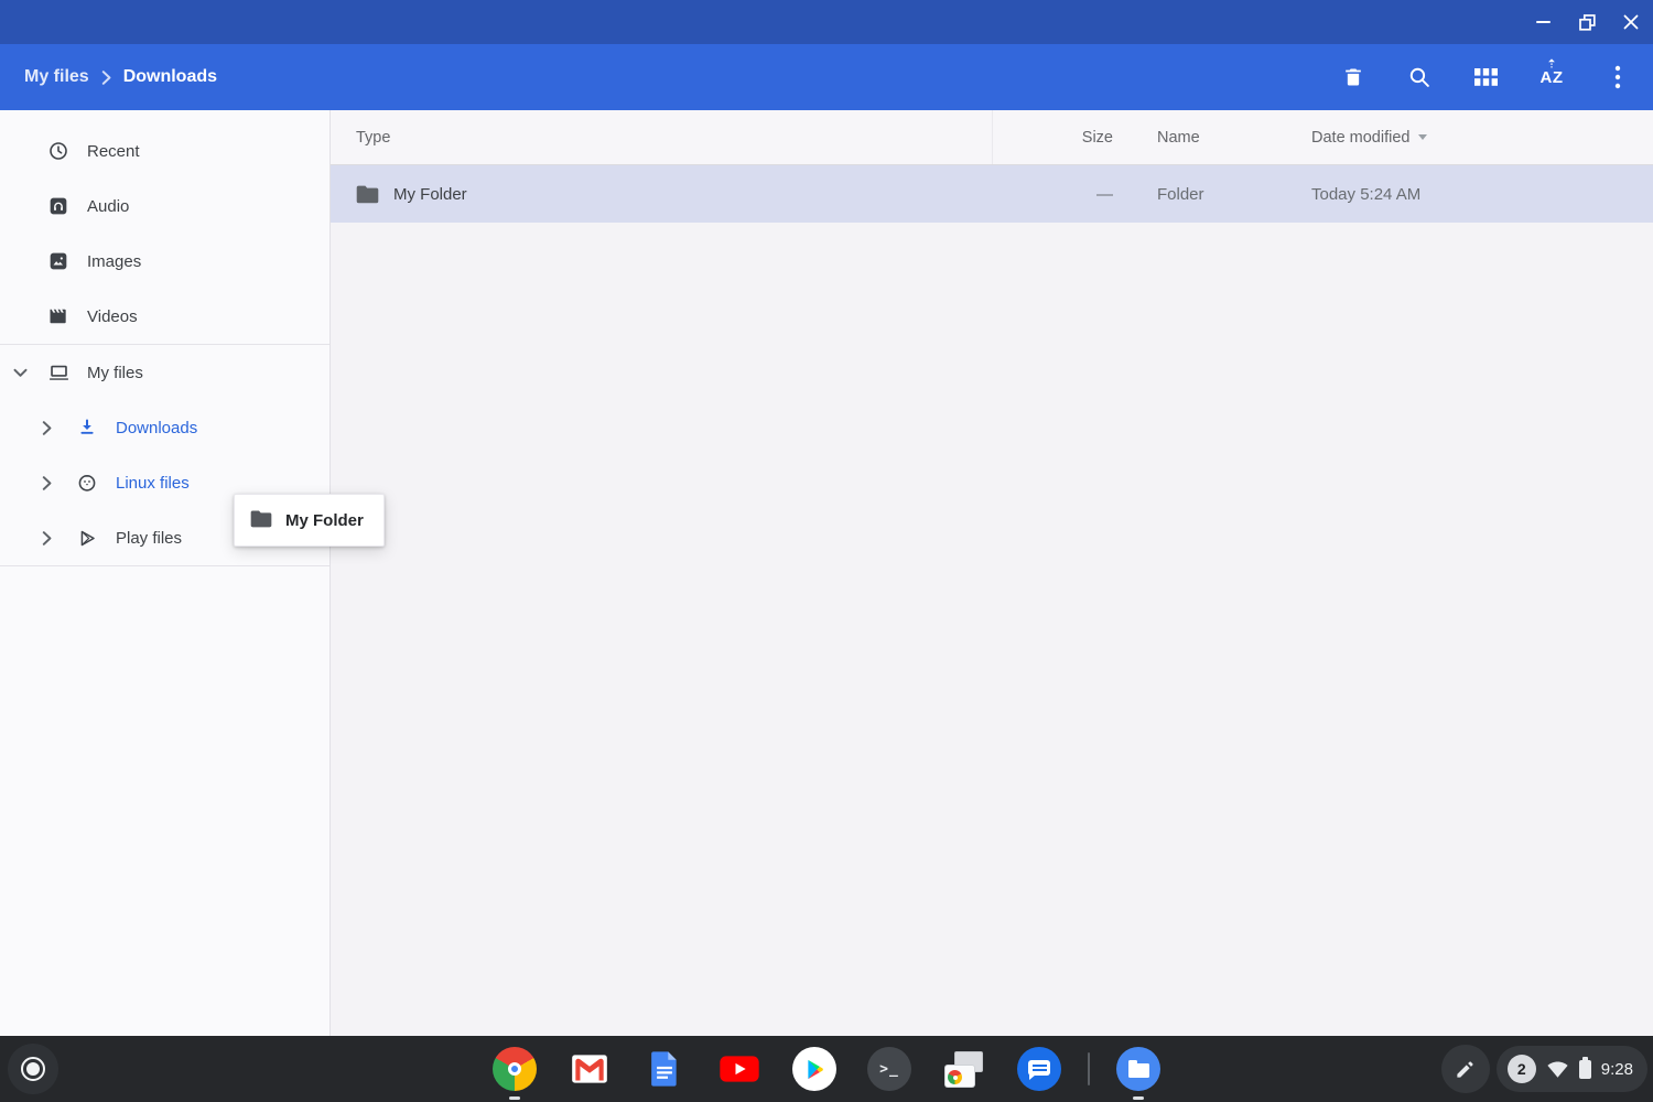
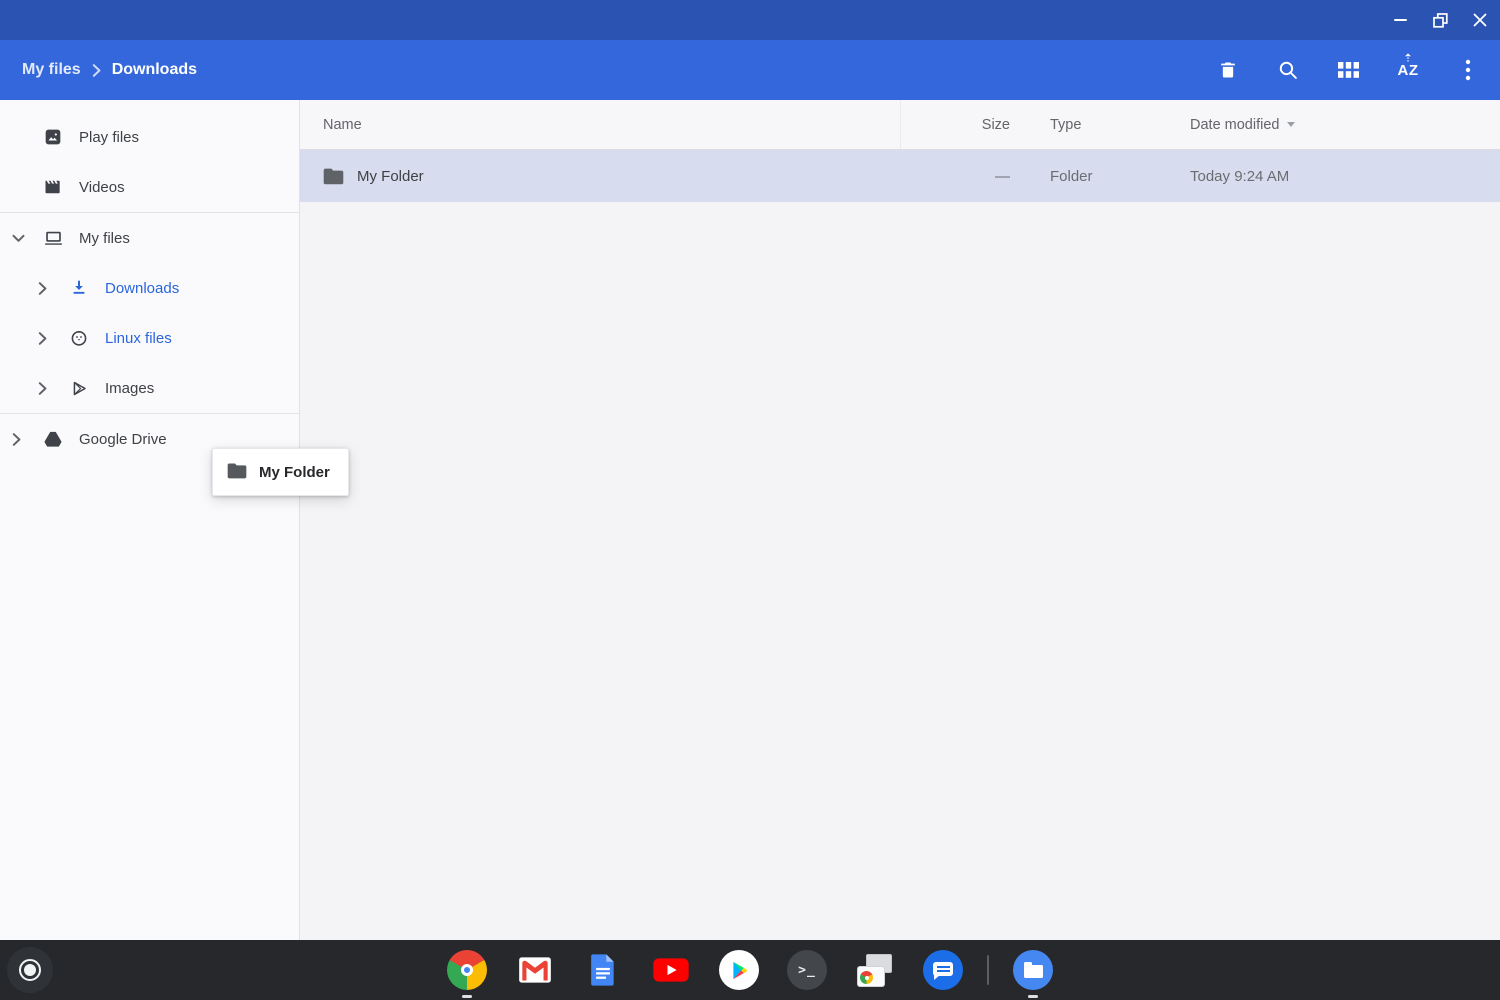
  My files
  Downloads
  AZ
- Recent
- Audio
- Images
+ Play files
  Videos
  My files
  Downloads
  Linux files
- Play files
+ Images
+ Google Drive
- Type
+ Name
  Size
- Name
+ Type
  Date modified
  My Folder
  —
  Folder
- Today 5:24 AM
+ Today 9:24 AM
  My Folder
  >_
- 2
- 9:28
